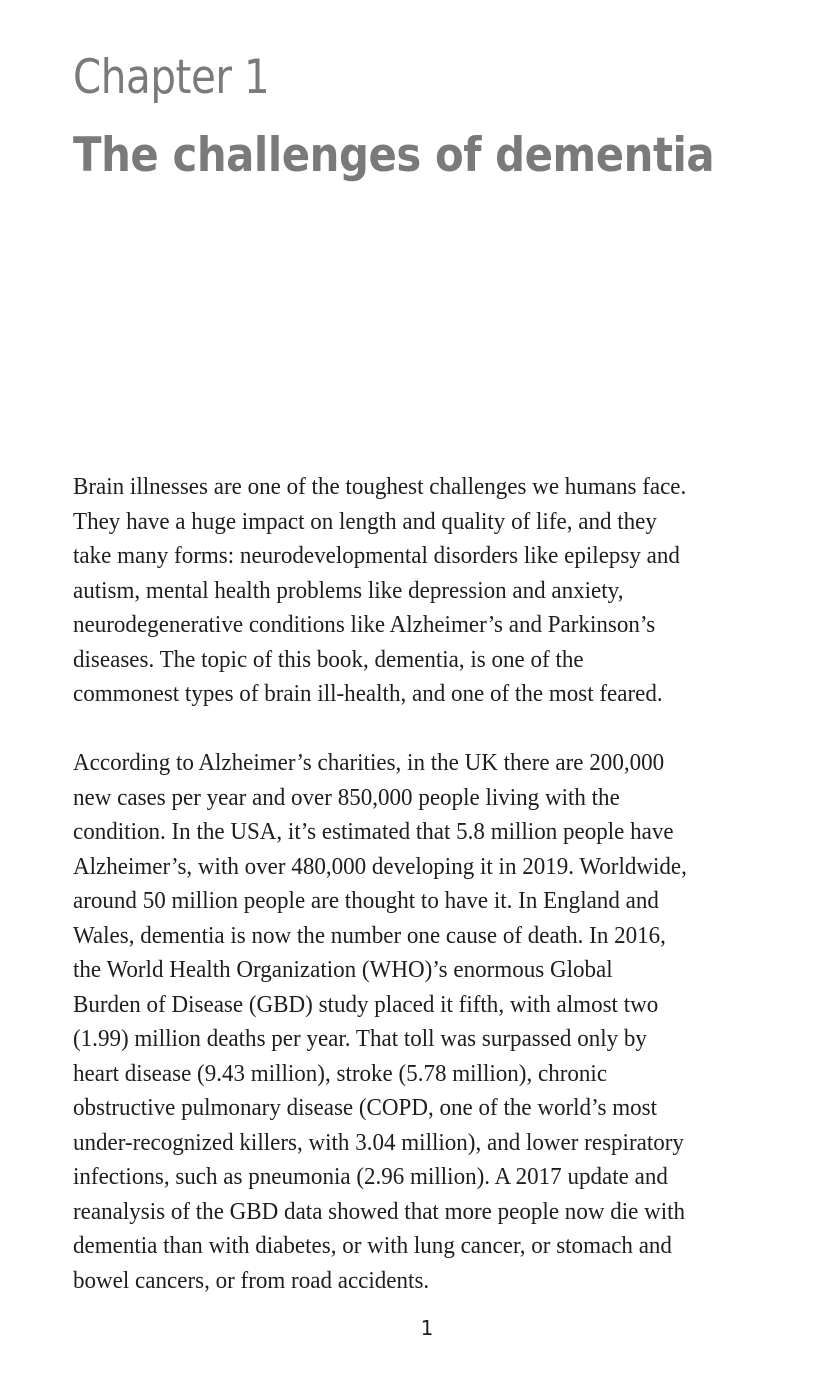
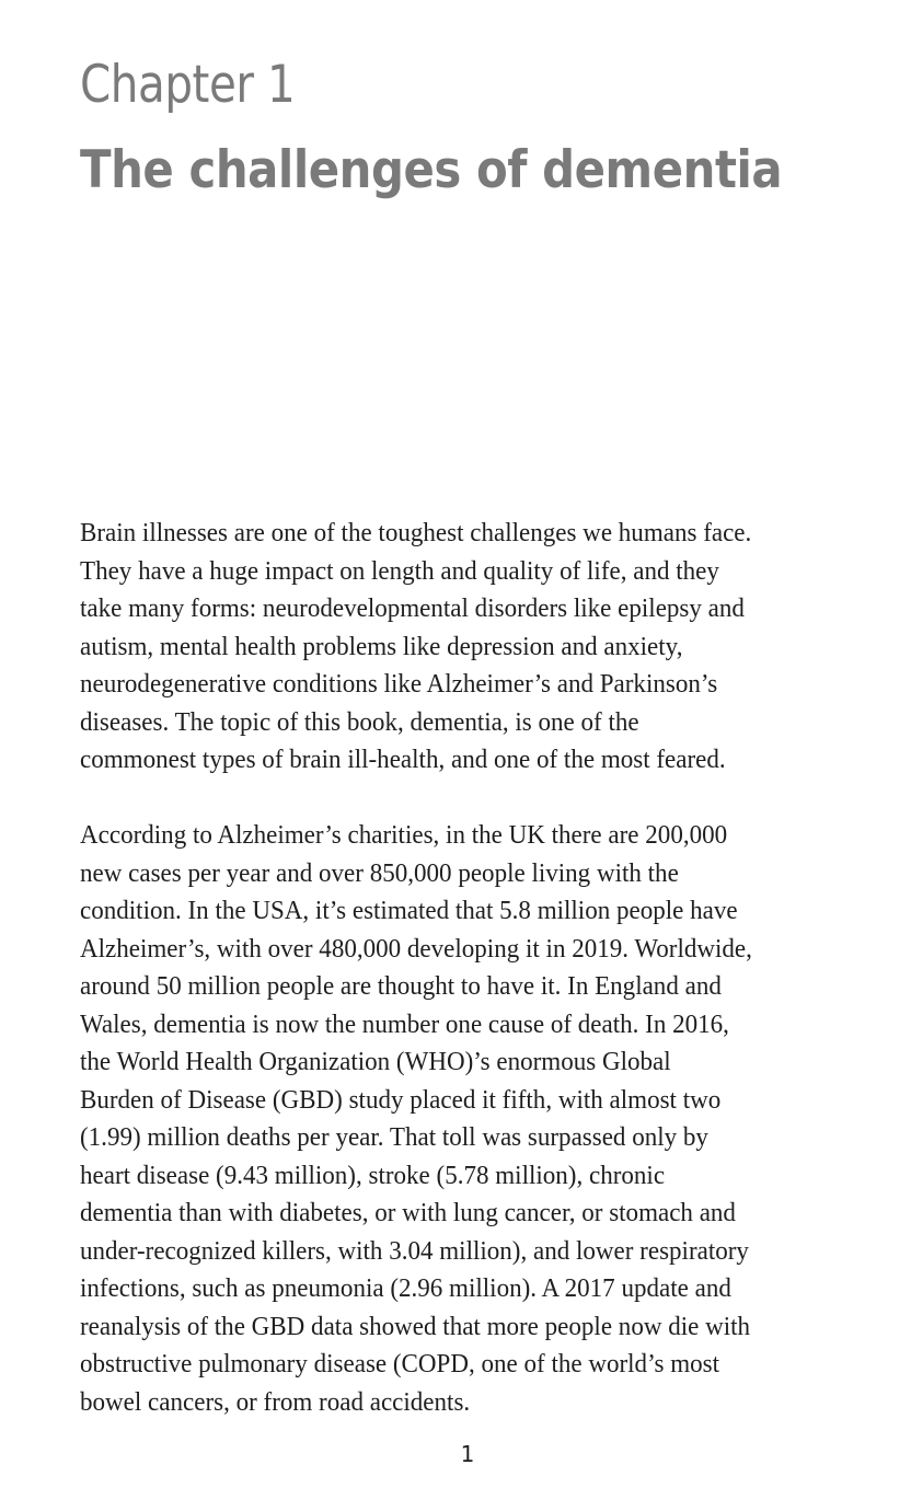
  Chapter 1
  The challenges of dementia
  Brain illnesses are one of the toughest challenges we humans face.
  They have a huge impact on length and quality of life, and they
  take many forms: neurodevelopmental disorders like epilepsy and
  autism, mental health problems like depression and anxiety,
  neurodegenerative conditions like Alzheimer’s and Parkinson’s
  diseases. The topic of this book, dementia, is one of the
  commonest types of brain ill-health, and one of the most feared.
  According to Alzheimer’s charities, in the UK there are 200,000
  new cases per year and over 850,000 people living with the
  condition. In the USA, it’s estimated that 5.8 million people have
  Alzheimer’s, with over 480,000 developing it in 2019. Worldwide,
  around 50 million people are thought to have it. In England and
  Wales, dementia is now the number one cause of death. In 2016,
  the World Health Organization (WHO)’s enormous Global
  Burden of Disease (GBD) study placed it fifth, with almost two
  (1.99) million deaths per year. That toll was surpassed only by
  heart disease (9.43 million), stroke (5.78 million), chronic
- obstructive pulmonary disease (COPD, one of the world’s most
+ dementia than with diabetes, or with lung cancer, or stomach and
  under-recognized killers, with 3.04 million), and lower respiratory
  infections, such as pneumonia (2.96 million). A 2017 update and
  reanalysis of the GBD data showed that more people now die with
- dementia than with diabetes, or with lung cancer, or stomach and
+ obstructive pulmonary disease (COPD, one of the world’s most
  bowel cancers, or from road accidents.
  1
